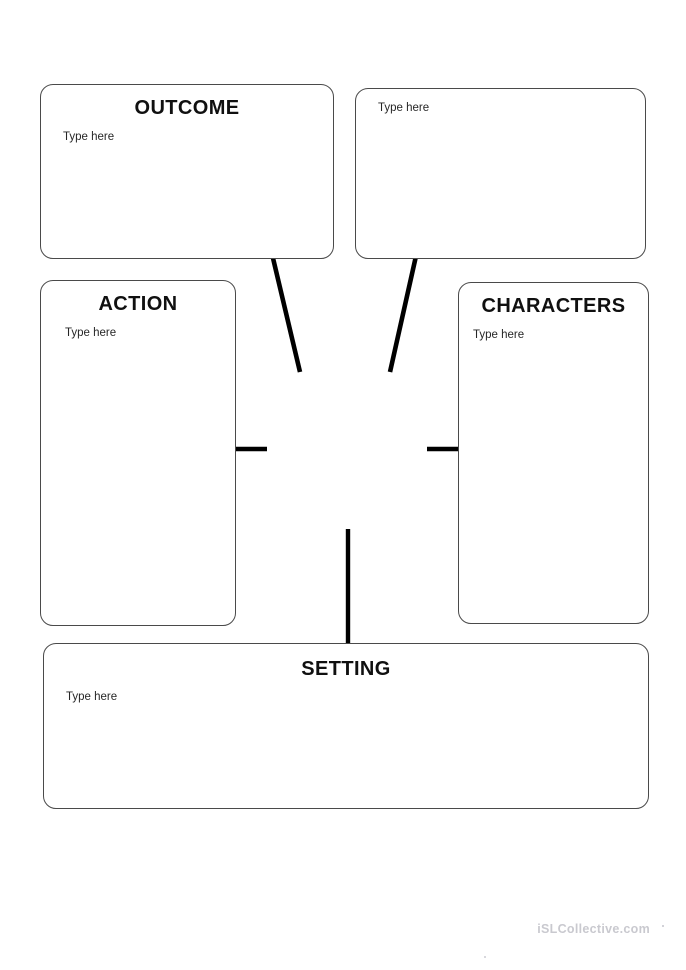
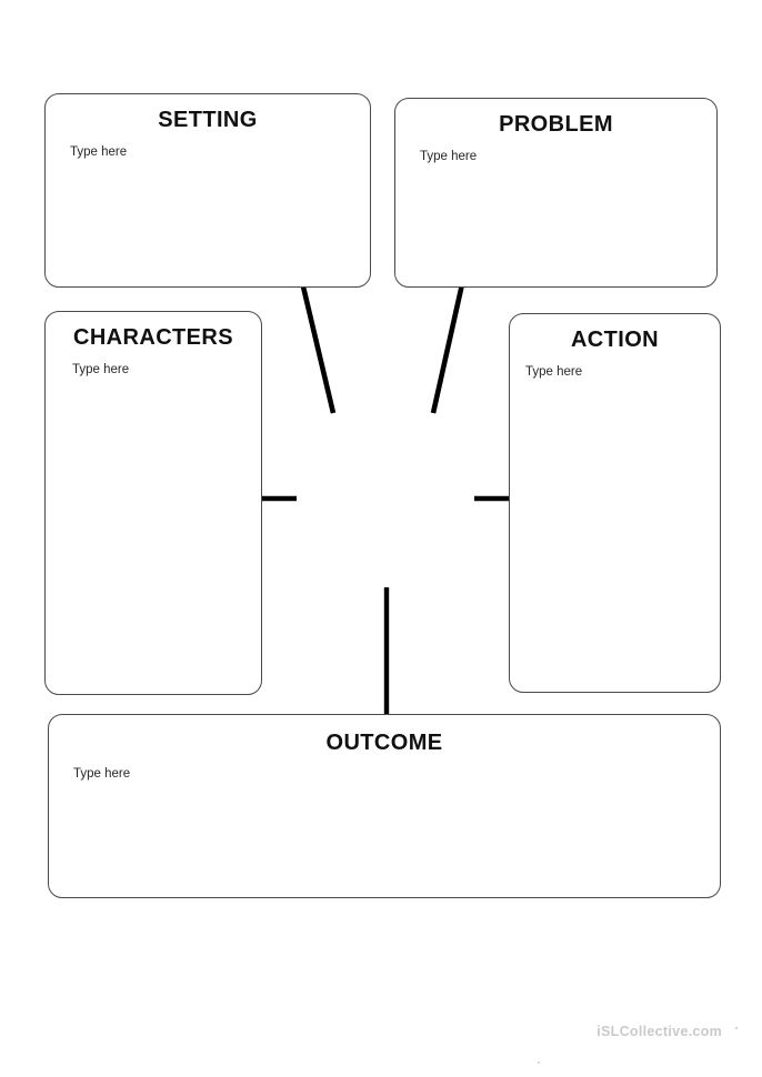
- OUTCOME
+ SETTING
  Type here
+ PROBLEM
  Type here
- ACTION
+ CHARACTERS
  Type here
- CHARACTERS
+ ACTION
  Type here
- SETTING
+ OUTCOME
  Type here
  iSLCollective.com
